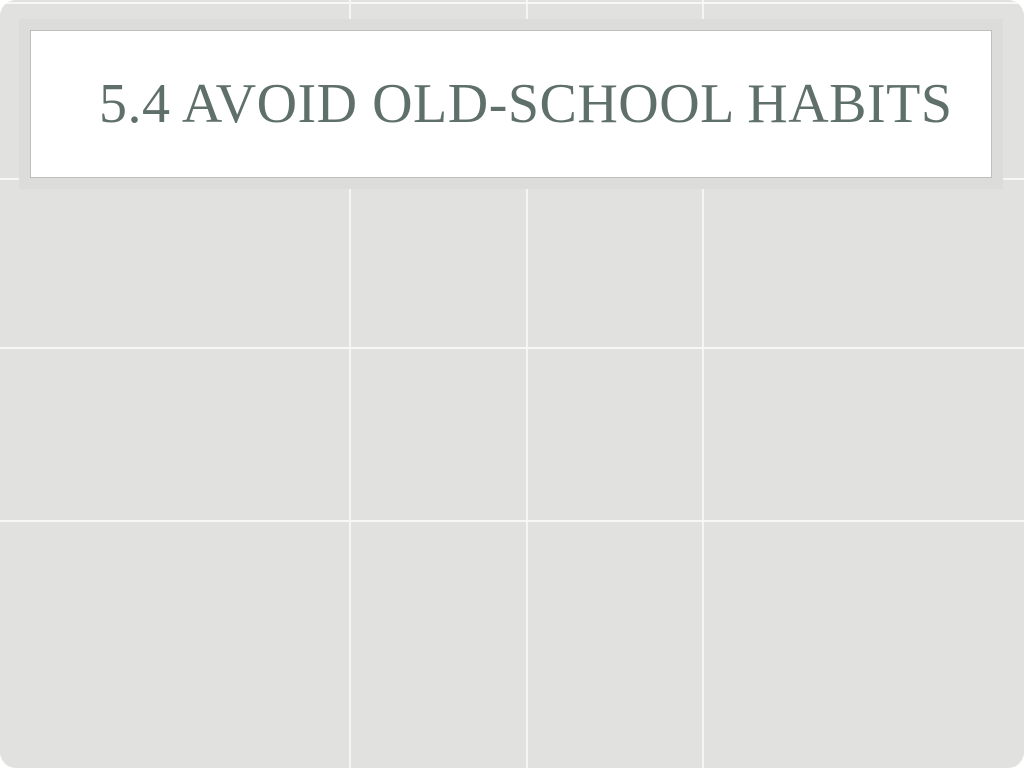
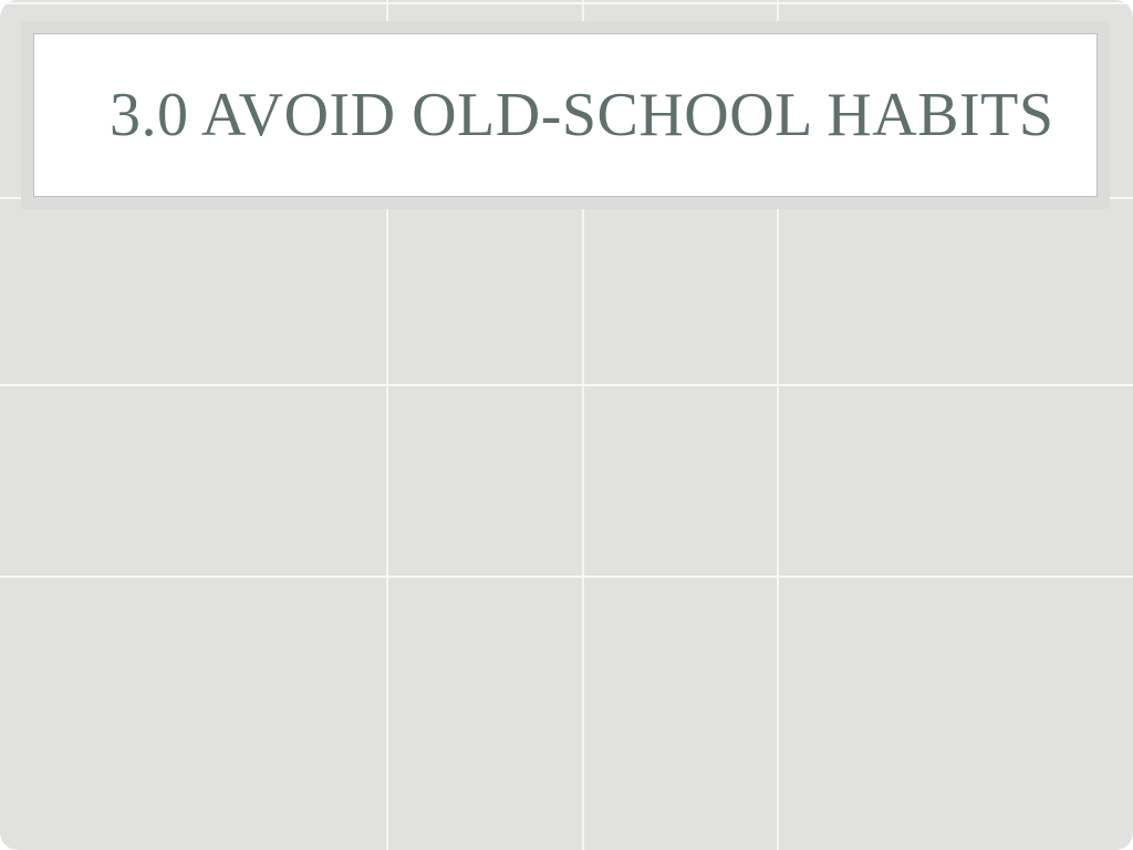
- 5.4 AVOID OLD-SCHOOL HABITS
+ 3.0 AVOID OLD-SCHOOL HABITS
